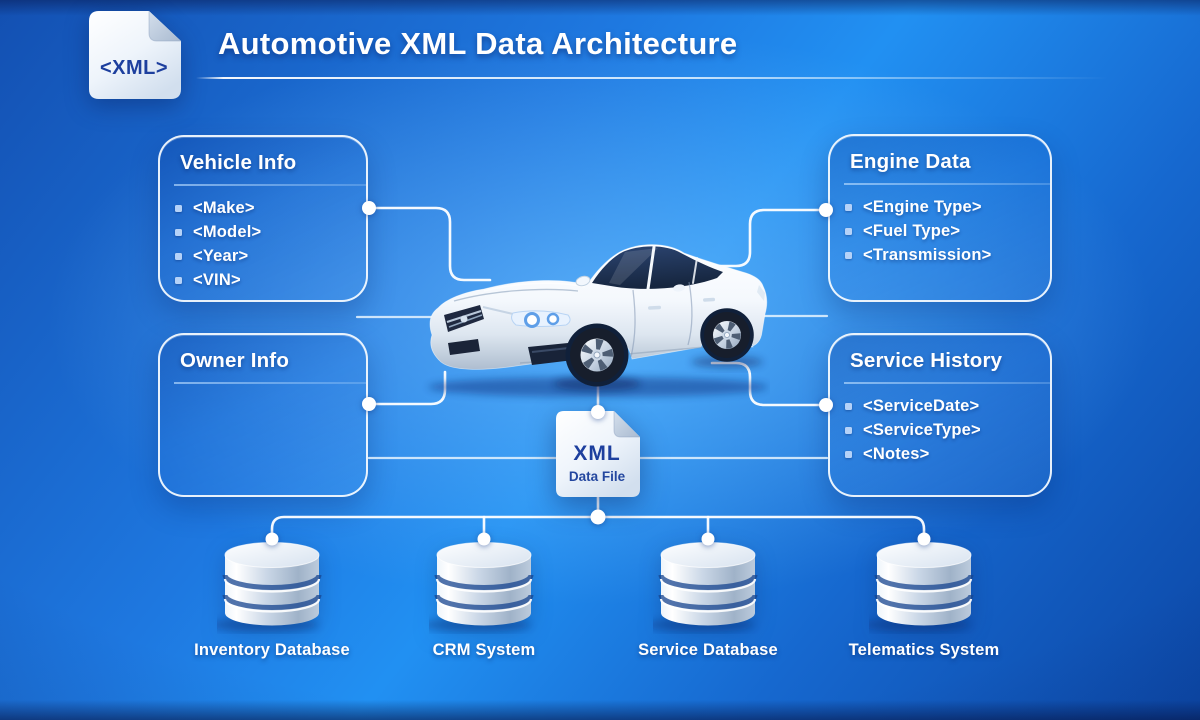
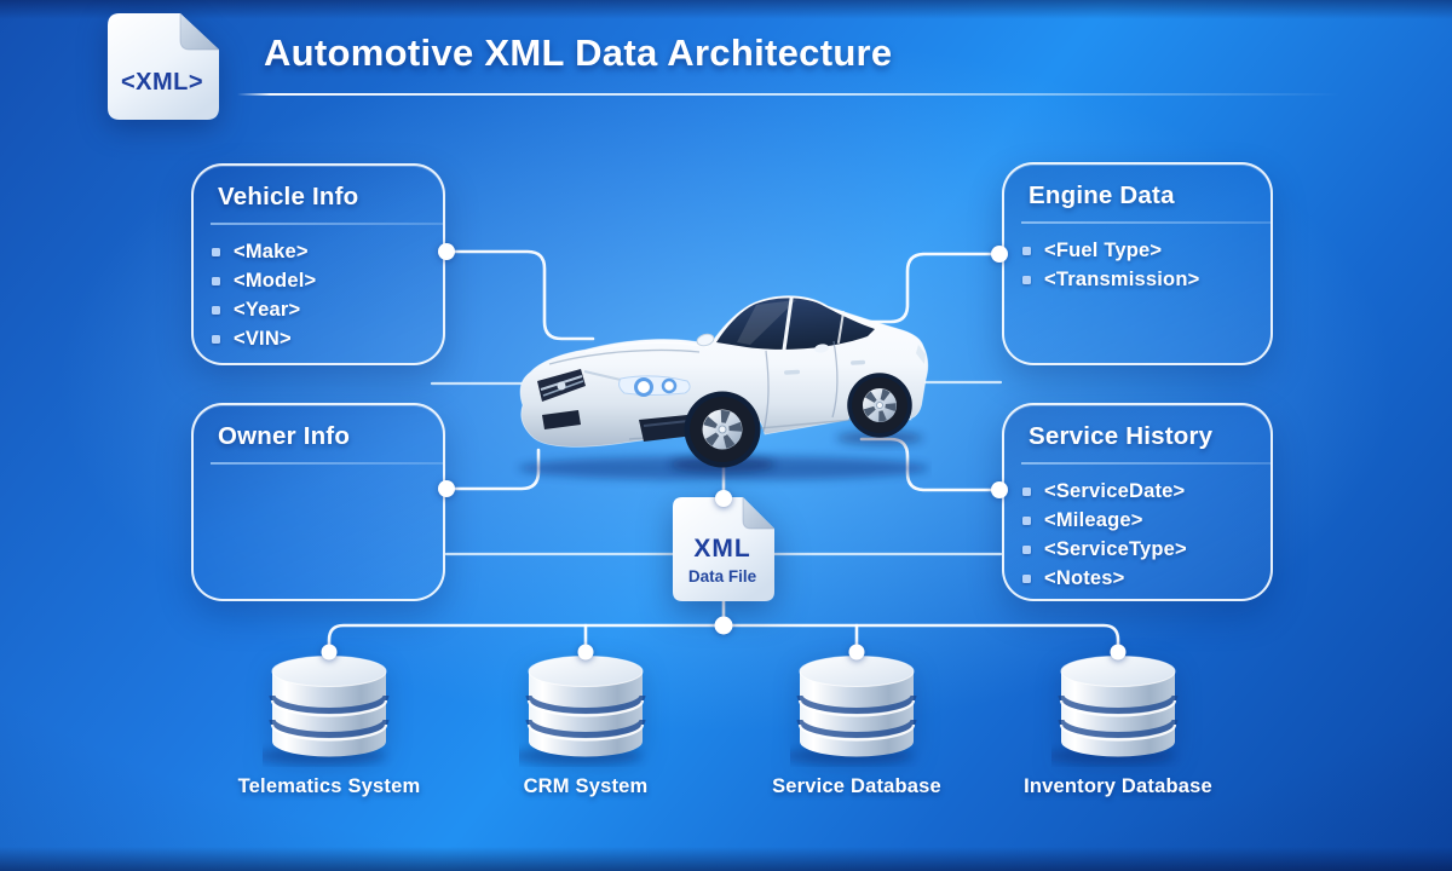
  <XML>
  Automotive XML Data Architecture
  Vehicle Info
  <Make>
  <Model>
  <Year>
  <VIN>
  Engine Data
- <Engine Type>
  <Fuel Type>
  <Transmission>
  Owner Info
  Service History
  <ServiceDate>
+ <Mileage>
  <ServiceType>
  <Notes>
  XML
  Data File
- Inventory Database
+ Telematics System
  CRM System
  Service Database
- Telematics System
+ Inventory Database
